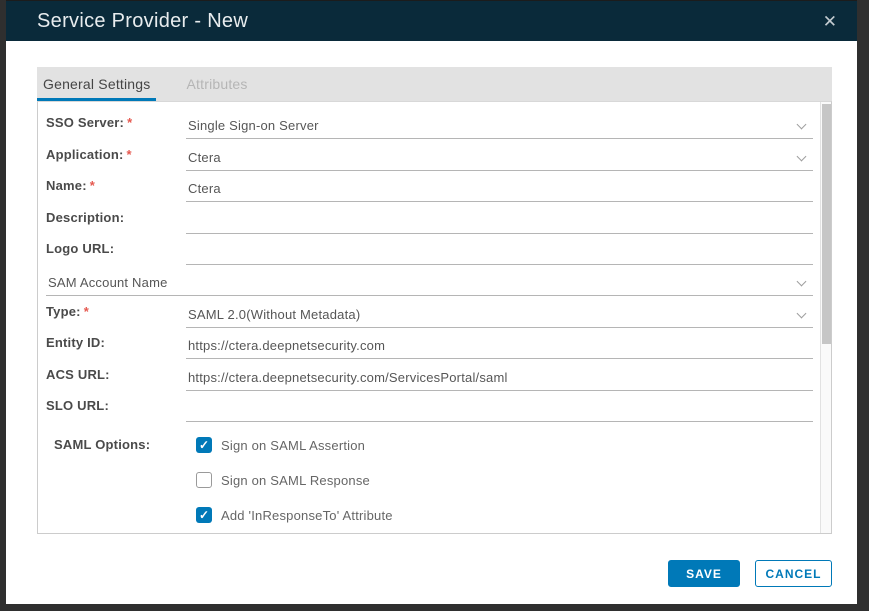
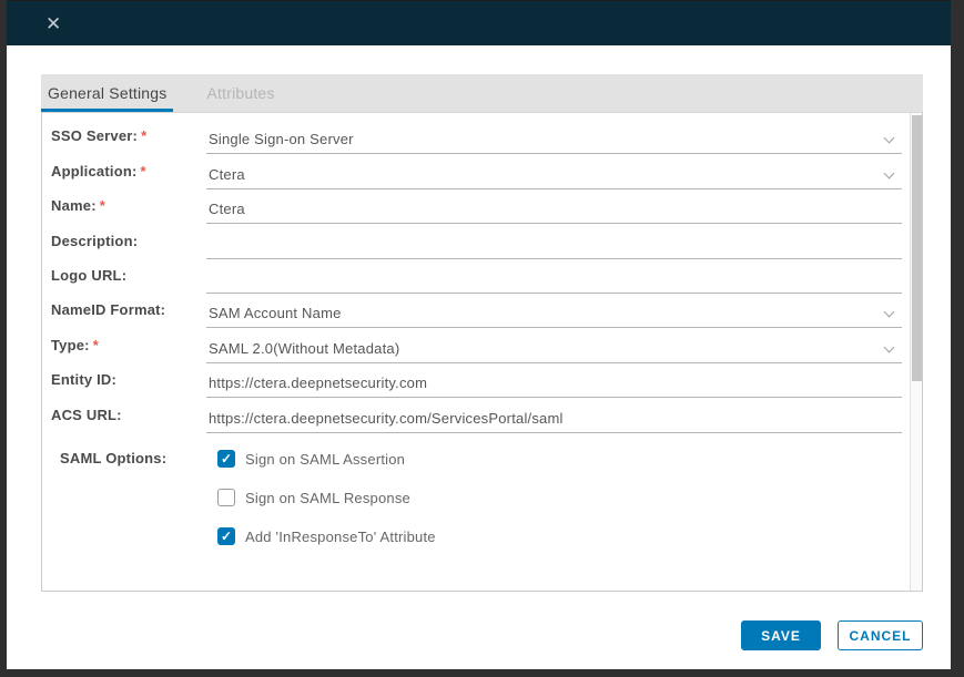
- Service Provider - New
  ✕
  General Settings
  Attributes
  SSO Server: *
  Single Sign-on Server
  Application: *
  Ctera
  Name: *
  Ctera
  Description:
  Logo URL:
+ NameID Format:
  SAM Account Name
  Type: *
  SAML 2.0(Without Metadata)
  Entity ID:
  https://ctera.deepnetsecurity.com
  ACS URL:
  https://ctera.deepnetsecurity.com/ServicesPortal/saml
- SLO URL:
  SAML Options:
  ✓
  Sign on SAML Assertion
  Sign on SAML Response
  ✓
  Add 'InResponseTo' Attribute
  SAVE
  CANCEL
